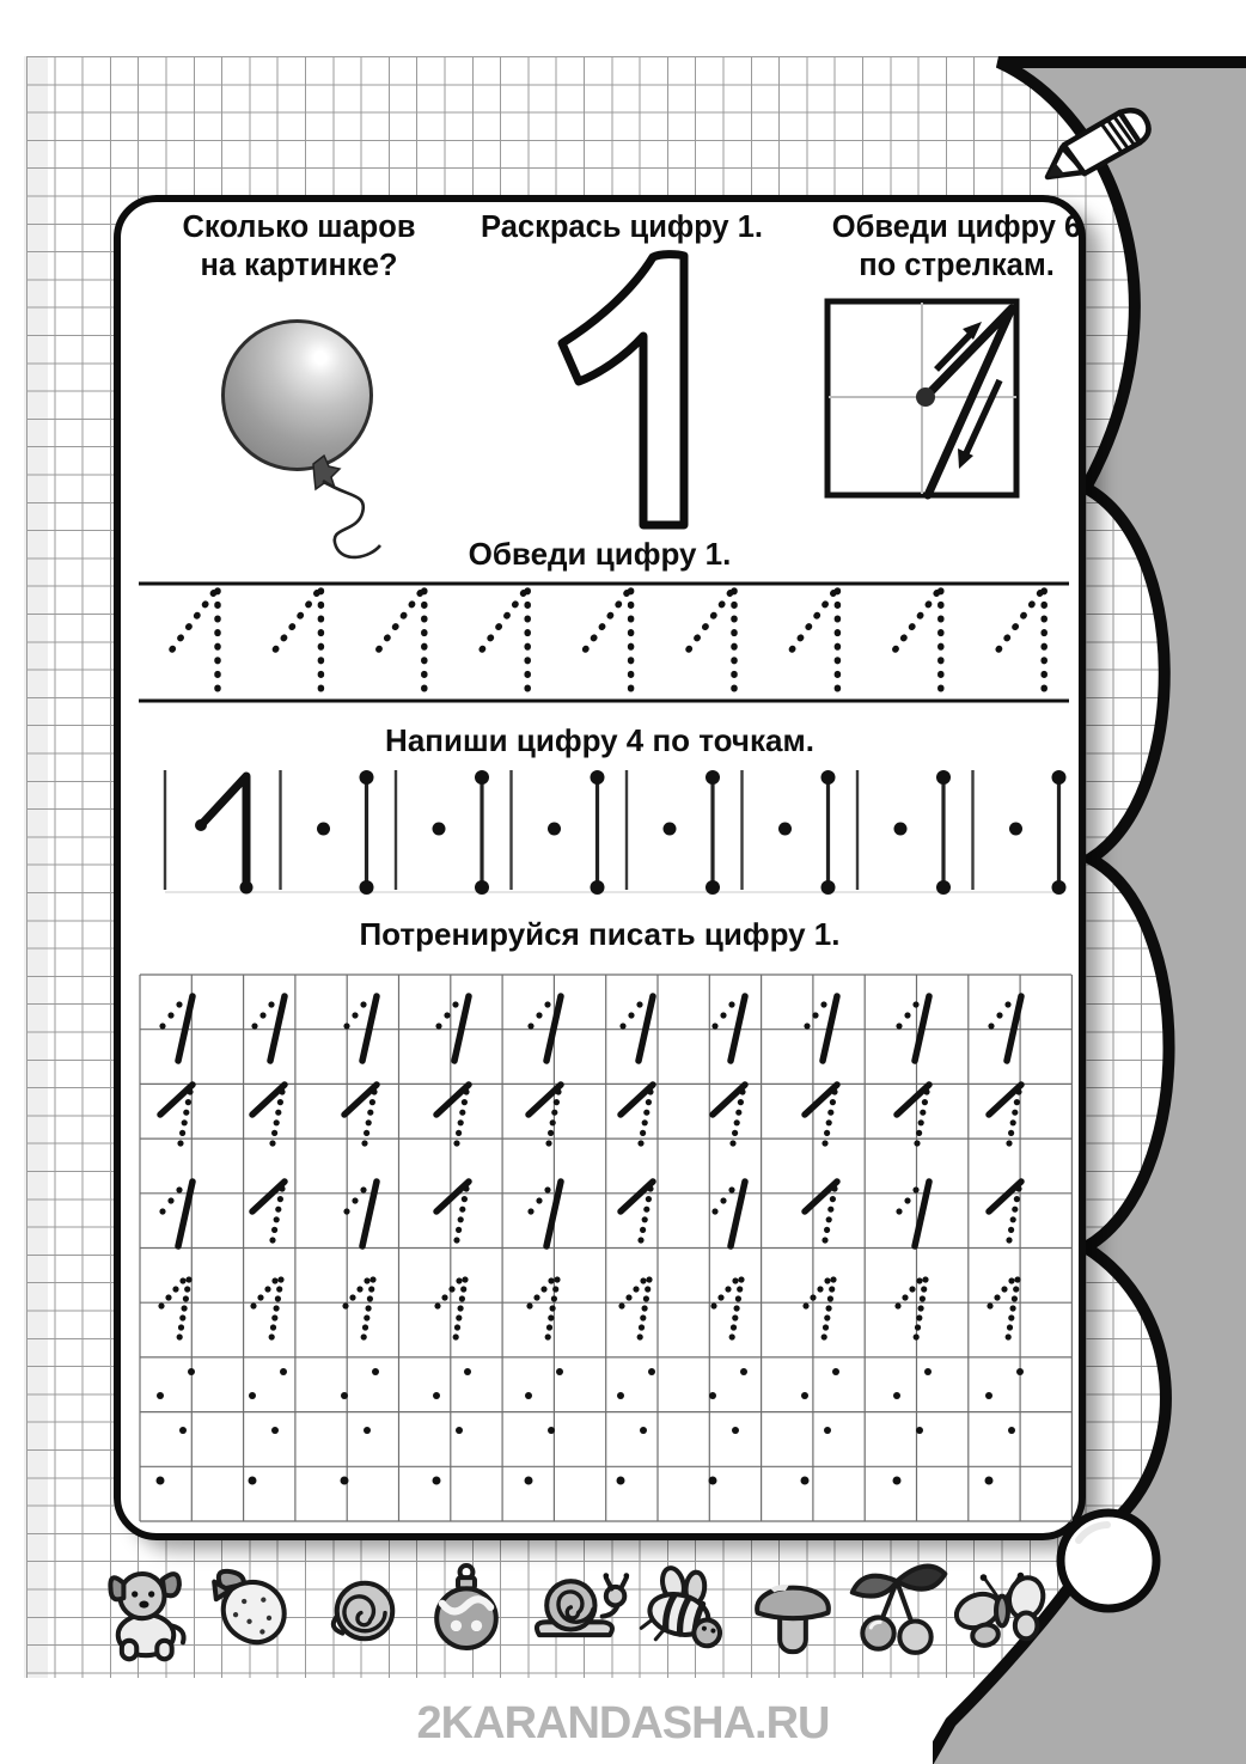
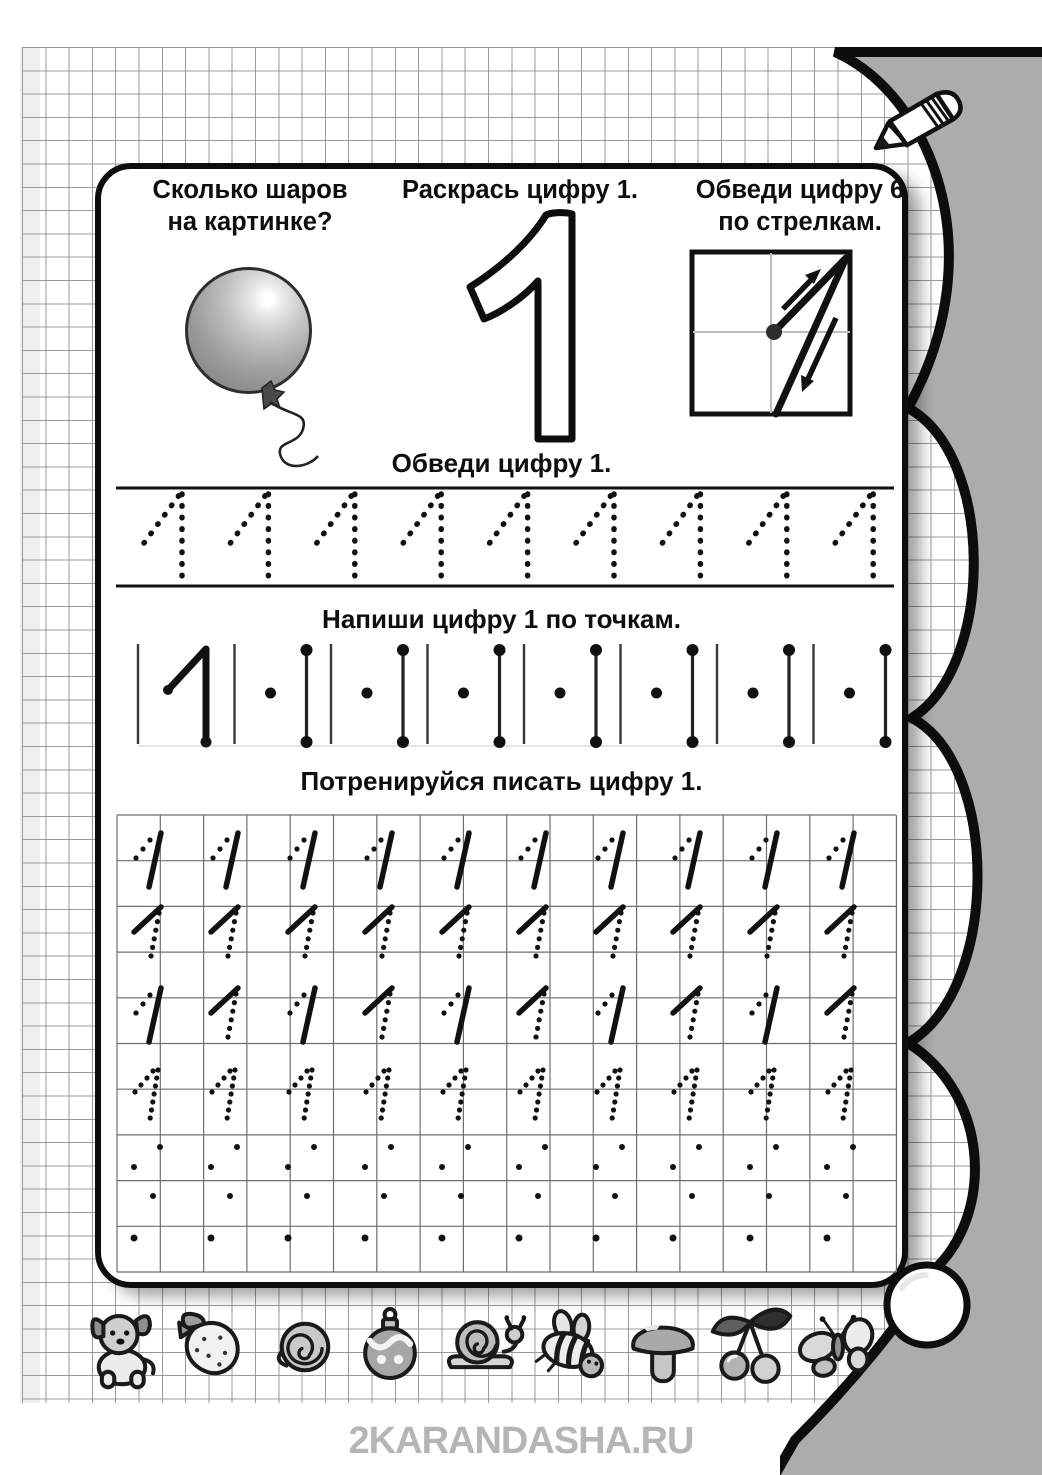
  Сколько шаров
  на картинке?
  Раскрась цифру 1.
  Обведи цифру 6
  по стрелкам.
  Обведи цифру 1.
- Напиши цифру 4 по точкам.
+ Напиши цифру 1 по точкам.
  Потренируйся писать цифру 1.
  2KARANDASHA.RU
